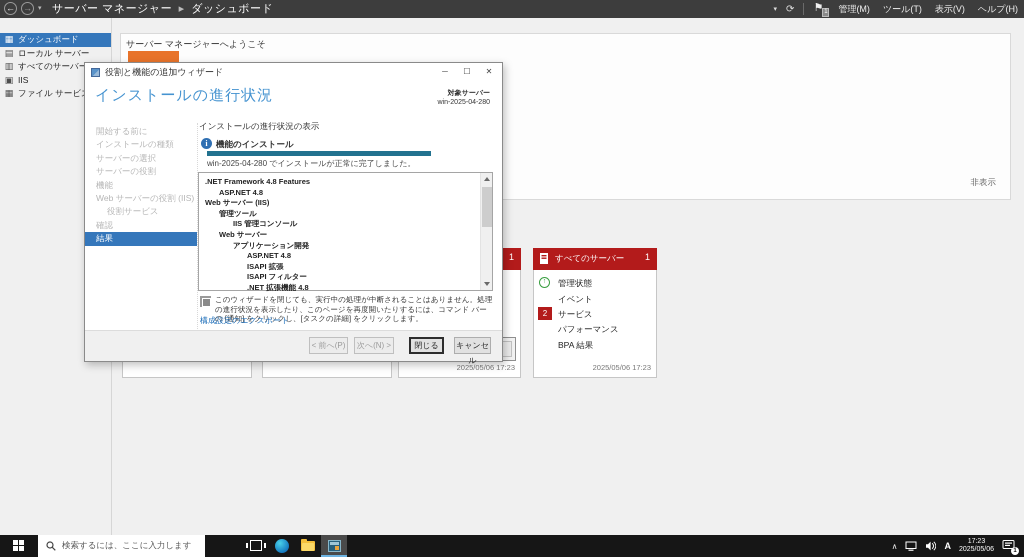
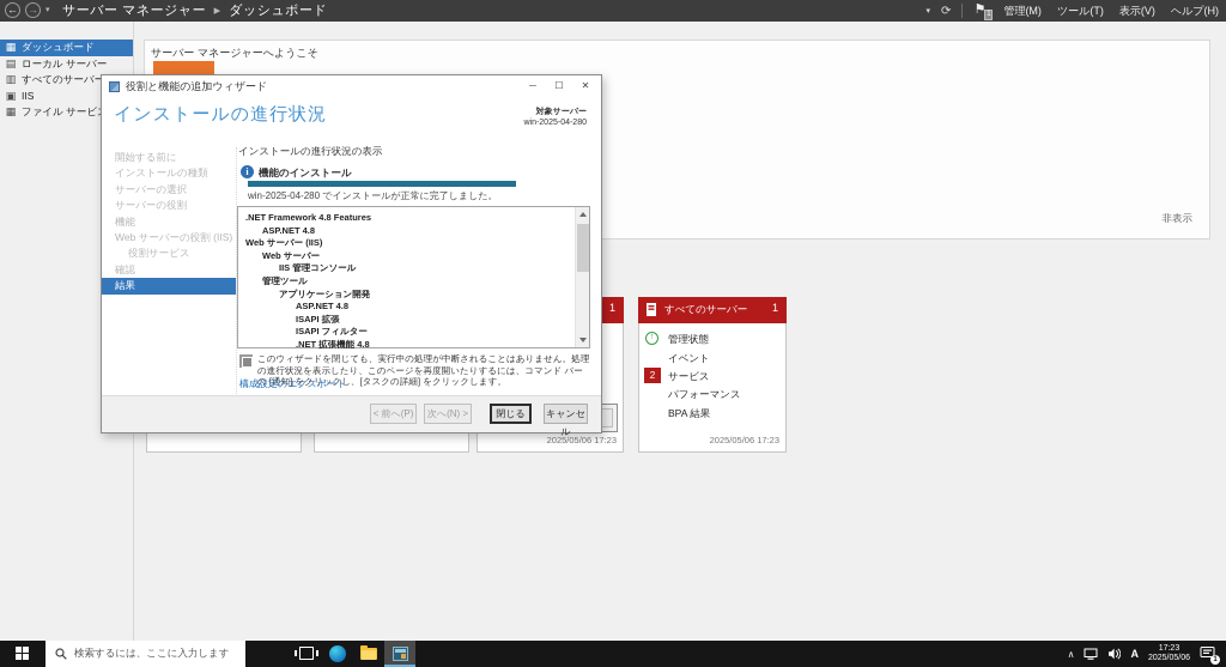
  ←
  →
  サーバー マネージャー ▸ ダッシュボード
  ⟳
  ⚑
  管理(M)
  ツール(T)
  表示(V)
  ヘルプ(H)
  ▦
  ダッシュボード
  ▤
  ローカル サーバー
  ▥
  すべてのサーバー
  ▣
  IIS
  ▦
  サーバー マネージャーへようこそ
  非表示
  1
  20205/06 17:23
  すべてのサーバー
  1
  管理状態
  イベント
  2
  サービス
  パフォーマンス
  BPA 結果
  2025/05/06 17:23
  役割と機能の追加ウィザード
  ─
  ☐
  ✕
  インストールの進行状況
  開始する前に
  インストールの種類
  サーバーの選択
  サーバーの役割
  機能
  Web サーバーの役割 (IIS)
  役割サービス
  確認
  結果
  インストールの進行状況の表示
  i
  機能のインストール
  win-2025-04-280 でインストールが正常に完了しました。
  .NET Framework 4.8 Features
  ASP.NET 4.8
  Web サーバー (IIS)
- 管理ツール
+ Web サーバー
  IIS 管理コンソール
- Web サーバー
+ 管理ツール
  アプリケーション開発
  ASP.NET 4.8
  ISAPI 拡張
  ISAPI フィルター
  .NET 拡張機能 4.8
  このウィザードを閉じても、実行中の処理が中断されることはありません。処理の進行状況を表示したり、このページを再度開いたりするには、コマンド バーの [通知] をクリックし、[タスクの詳細] をクリックします。
  構成設定のエクスポート
  < 前へ(P)
  次へ(N) >
  閉じる
  キャンセル
  検索するには、ここに入力します
  ∧
  A
